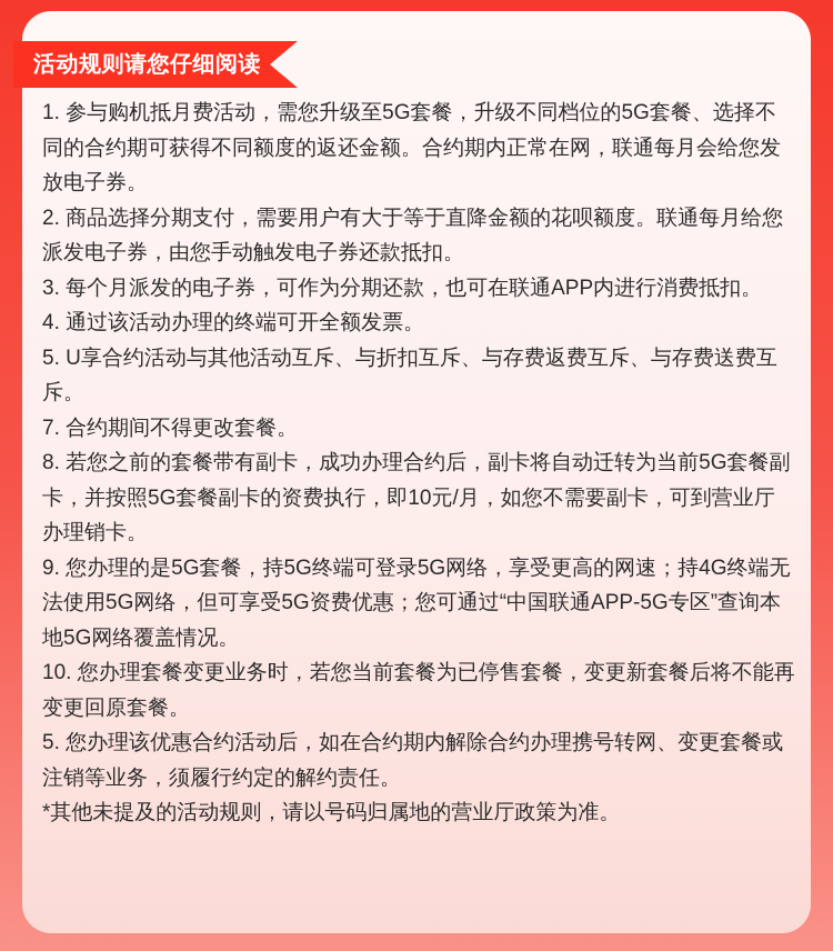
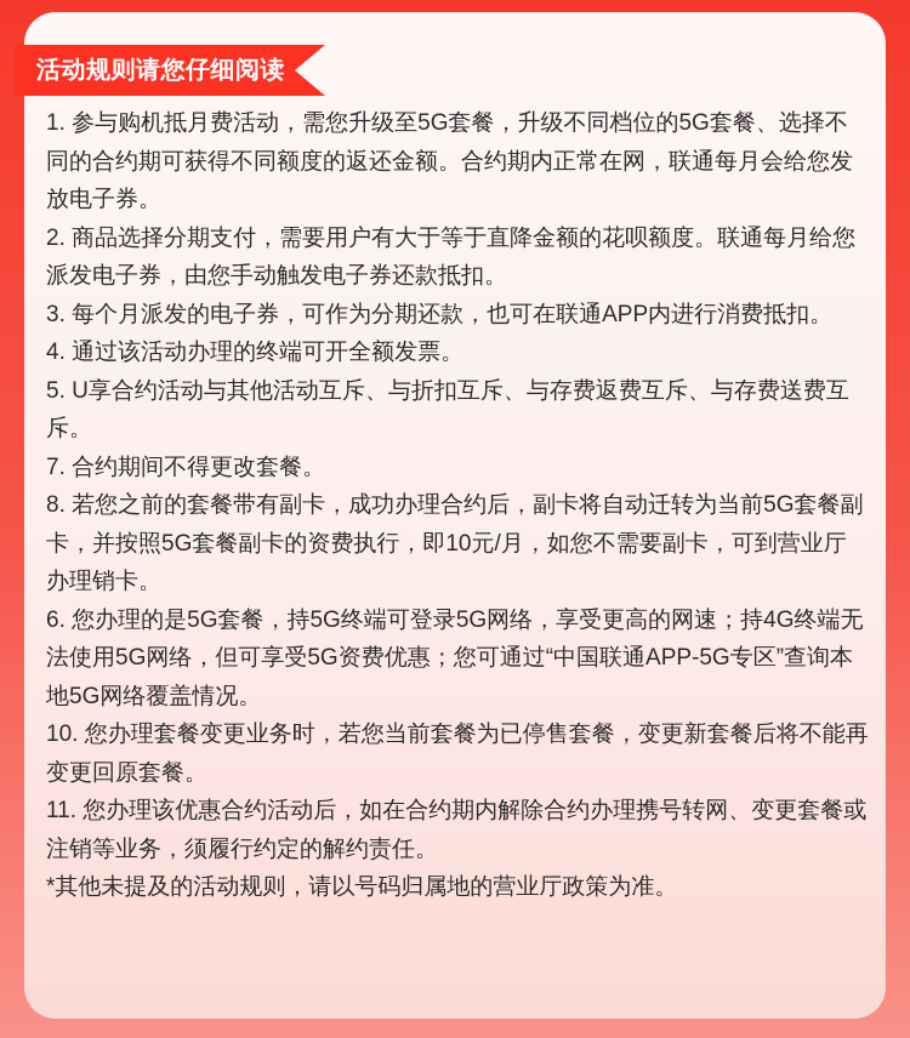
  活动规则请您仔细阅读
  1. 参与购机抵月费活动，需您升级至5G套餐，升级不同档位的5G套餐、选择不同的合约期可获得不同额度的返还金额。合约期内正常在网，联通每月会给您发放电子券。
  2. 商品选择分期支付，需要用户有大于等于直降金额的花呗额度。联通每月给您派发电子券，由您手动触发电子券还款抵扣。
  3. 每个月派发的电子券，可作为分期还款，也可在联通APP内进行消费抵扣。
  4. 通过该活动办理的终端可开全额发票。
  5. U享合约活动与其他活动互斥、与折扣互斥、与存费返费互斥、与存费送费互斥。
  7. 合约期间不得更改套餐。
  8. 若您之前的套餐带有副卡，成功办理合约后，副卡将自动迁转为当前5G套餐副卡，并按照5G套餐副卡的资费执行，即10元/月，如您不需要副卡，可到营业厅办理销卡。
- 9. 您办理的是5G套餐，持5G终端可登录5G网络，享受更高的网速；持4G终端无法使用5G网络，但可享受5G资费优惠；您可通过“中国联通APP-5G专区”查询本地5G网络覆盖情况。
+ 6. 您办理的是5G套餐，持5G终端可登录5G网络，享受更高的网速；持4G终端无法使用5G网络，但可享受5G资费优惠；您可通过“中国联通APP-5G专区”查询本地5G网络覆盖情况。
  10. 您办理套餐变更业务时，若您当前套餐为已停售套餐，变更新套餐后将不能再变更回原套餐。
- 5. 您办理该优惠合约活动后，如在合约期内解除合约办理携号转网、变更套餐或注销等业务，须履行约定的解约责任。
+ 11. 您办理该优惠合约活动后，如在合约期内解除合约办理携号转网、变更套餐或注销等业务，须履行约定的解约责任。
  *其他未提及的活动规则，请以号码归属地的营业厅政策为准。
